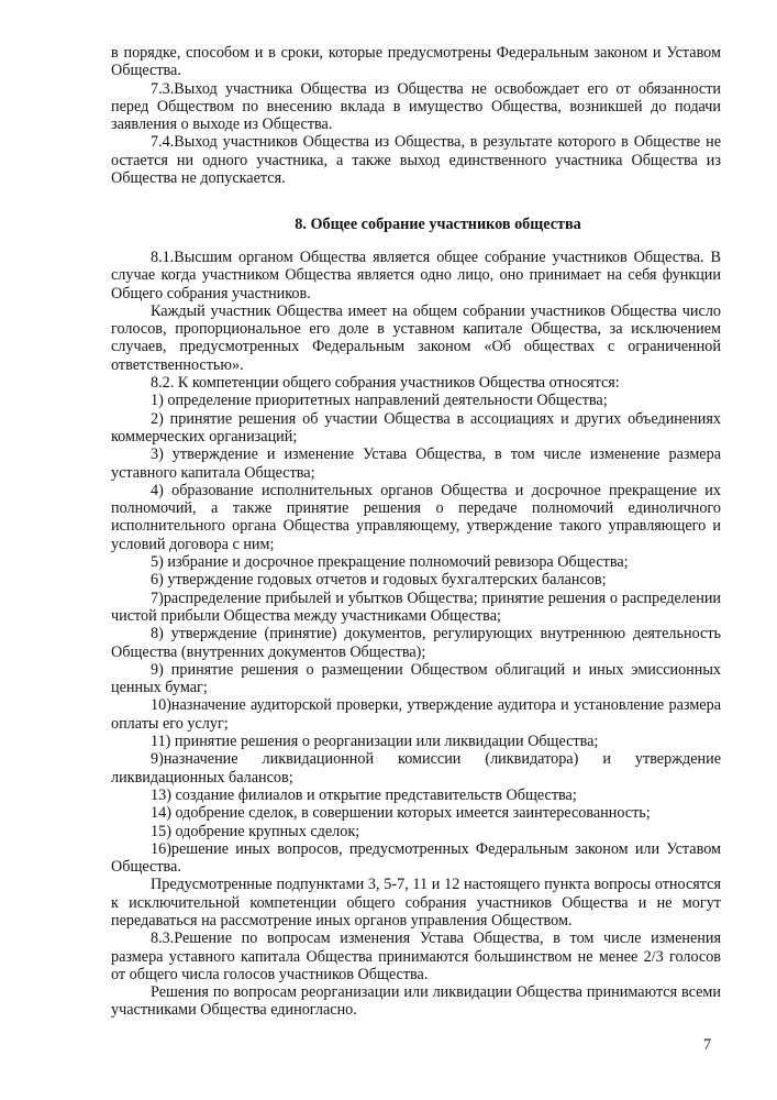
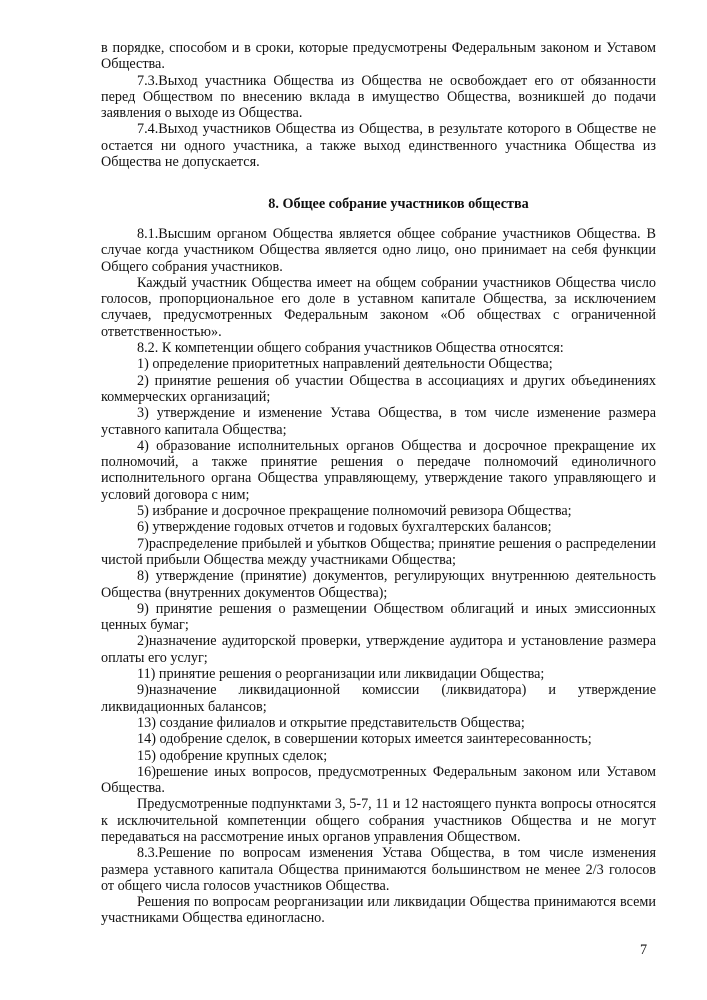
  в порядке, способом и в сроки, которые предусмотрены Федеральным законом и Уставом Общества.
  7.3.Выход участника Общества из Общества не освобождает его от обязанности перед Обществом по внесению вклада в имущество Общества, возникшей до подачи заявления о выходе из Общества.
  7.4.Выход участников Общества из Общества, в результате которого в Обществе не остается ни одного участника, а также выход единственного участника Общества из Общества не допускается.
  8. Общее собрание участников общества
  8.1.Высшим органом Общества является общее собрание участников Общества. В случае когда участником Общества является одно лицо, оно принимает на себя функции Общего собрания участников.
  Каждый участник Общества имеет на общем собрании участников Общества число голосов, пропорциональное его доле в уставном капитале Общества, за исключением случаев, предусмотренных Федеральным законом «Об обществах с ограниченной ответственностью».
  8.2. К компетенции общего собрания участников Общества относятся:
  1) определение приоритетных направлений деятельности Общества;
  2) принятие решения об участии Общества в ассоциациях и других объединениях коммерческих организаций;
  3) утверждение и изменение Устава Общества, в том числе изменение размера уставного капитала Общества;
  4) образование исполнительных органов Общества и досрочное прекращение их полномочий, а также принятие решения о передаче полномочий единоличного исполнительного органа Общества управляющему, утверждение такого управляющего и условий договора с ним;
  5) избрание и досрочное прекращение полномочий ревизора Общества;
  6) утверждение годовых отчетов и годовых бухгалтерских балансов;
  7)распределение прибылей и убытков Общества; принятие решения о распределении чистой прибыли Общества между участниками Общества;
  8) утверждение (принятие) документов, регулирующих внутреннюю деятельность Общества (внутренних документов Общества);
  9) принятие решения о размещении Обществом облигаций и иных эмиссионных ценных бумаг;
- 10)назначение аудиторской проверки, утверждение аудитора и установление размера оплаты его услуг;
+ 2)назначение аудиторской проверки, утверждение аудитора и установление размера оплаты его услуг;
  11) принятие решения о реорганизации или ликвидации Общества;
  9)назначение ликвидационной комиссии (ликвидатора) и утверждение ликвидационных балансов;
  13) создание филиалов и открытие представительств Общества;
  14) одобрение сделок, в совершении которых имеется заинтересованность;
  15) одобрение крупных сделок;
  16)решение иных вопросов, предусмотренных Федеральным законом или Уставом Общества.
  Предусмотренные подпунктами 3, 5-7, 11 и 12 настоящего пункта вопросы относятся к исключительной компетенции общего собрания участников Общества и не могут передаваться на рассмотрение иных органов управления Обществом.
  8.3.Решение по вопросам изменения Устава Общества, в том числе изменения размера уставного капитала Общества принимаются большинством не менее 2/3 голосов от общего числа голосов участников Общества.
  Решения по вопросам реорганизации или ликвидации Общества принимаются всеми участниками Общества единогласно.
  7
